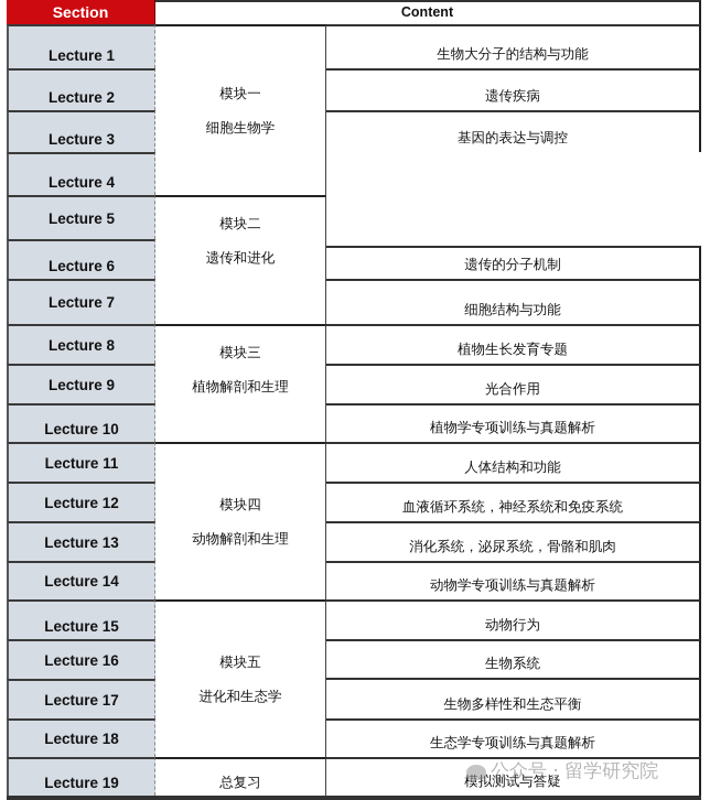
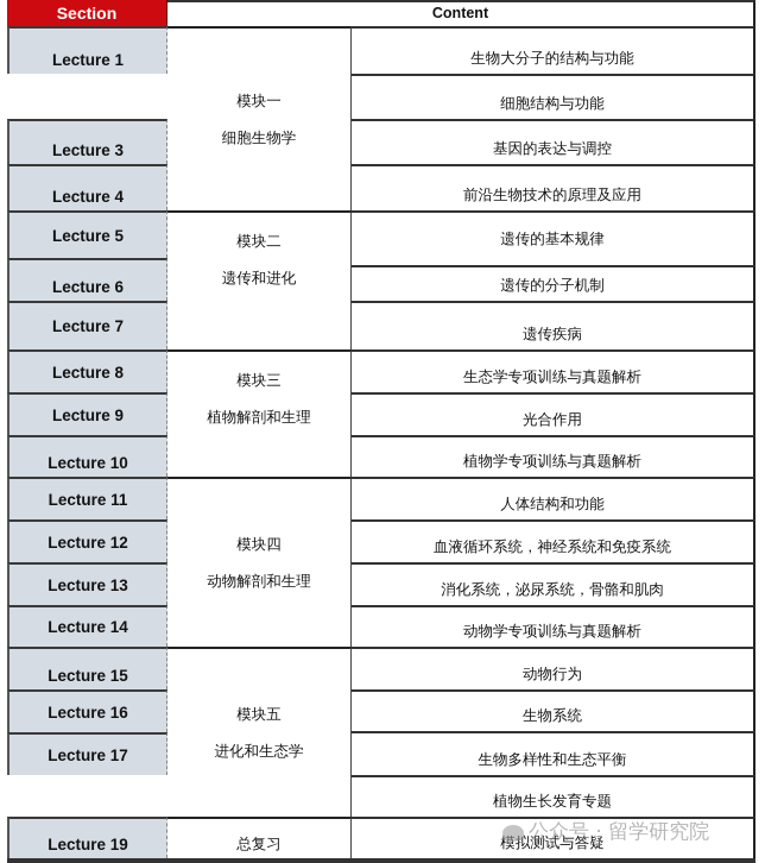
  Section
  Content
  Lecture 1
- Lecture 2
  Lecture 3
  Lecture 4
  Lecture 5
  Lecture 6
  Lecture 7
  Lecture 8
  Lecture 9
  Lecture 10
  Lecture 11
  Lecture 12
  Lecture 13
  Lecture 14
  Lecture 15
  Lecture 16
  Lecture 17
- Lecture 18
  Lecture 19
  模块一
  细胞生物学
  模块二
  遗传和进化
  模块三
  植物解剖和生理
  模块四
  动物解剖和生理
  模块五
  进化和生态学
  总复习
  生物大分子的结构与功能
- 遗传疾病
+ 细胞结构与功能
  基因的表达与调控
+ 前沿生物技术的原理及应用
+ 遗传的基本规律
  遗传的分子机制
- 细胞结构与功能
+ 遗传疾病
- 植物生长发育专题
+ 生态学专项训练与真题解析
  光合作用
  植物学专项训练与真题解析
  人体结构和功能
  血液循环系统，神经系统和免疫系统
  消化系统，泌尿系统，骨骼和肌肉
  动物学专项训练与真题解析
  动物行为
  生物系统
  生物多样性和生态平衡
- 生态学专项训练与真题解析
+ 植物生长发育专题
  模拟测试与答疑
  公众号 · 留学研究院
